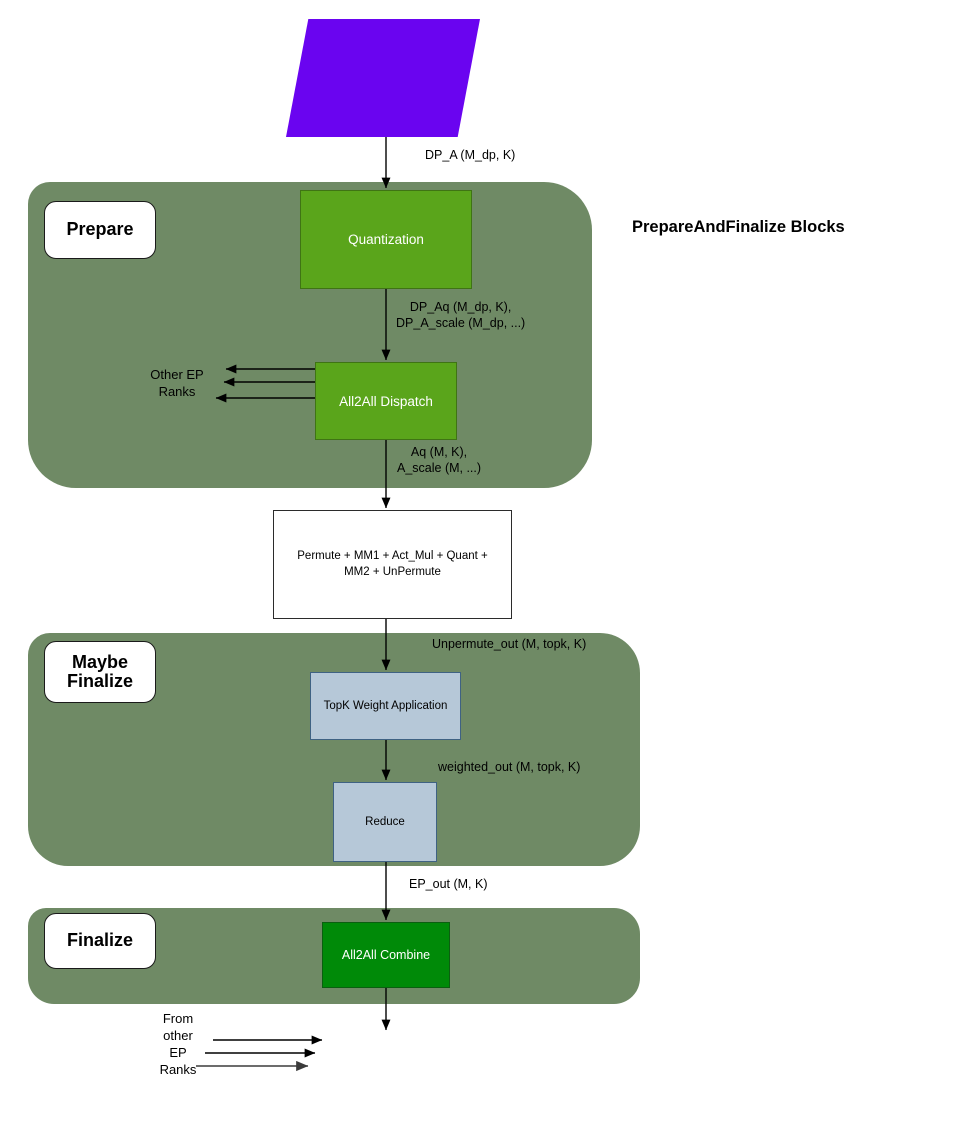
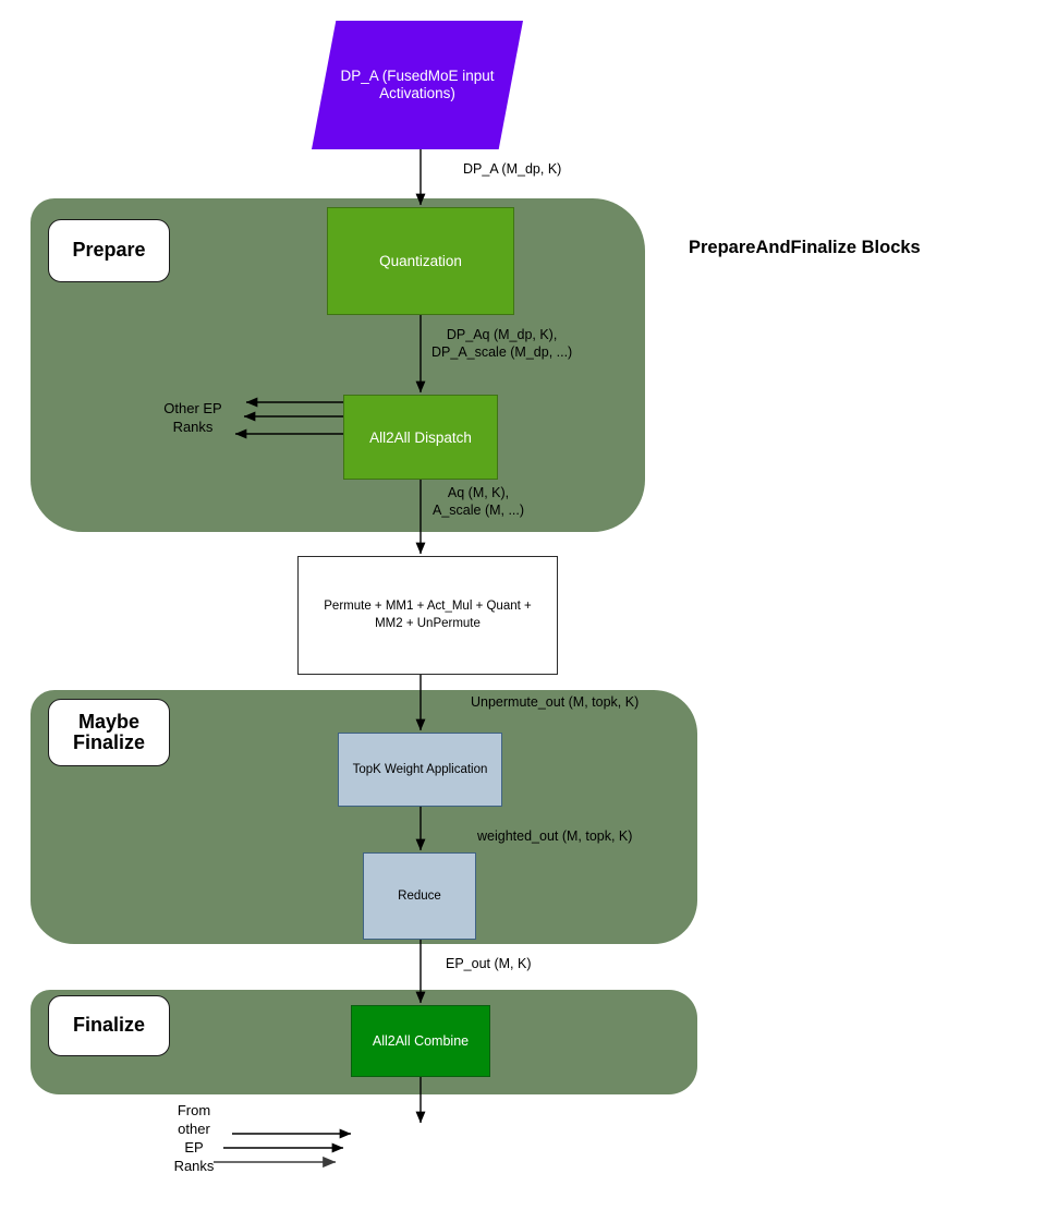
+ DP_A (FusedMoE input Activations)
  Prepare
  Maybe
  Finalize
  Finalize
  Quantization
  All2All Dispatch
  Permute + MM1 + Act_Mul + Quant +
  MM2 + UnPermute
  TopK Weight Application
  Reduce
  All2All Combine
  DP_A (M_dp, K)
  DP_Aq (M_dp, K),
  DP_A_scale (M_dp, ...)
  Aq (M, K),
  A_scale (M, ...)
  Unpermute_out (M, topk, K)
  weighted_out (M, topk, K)
  EP_out (M, K)
  Other EP
  Ranks
  From
  other
  EP
  Ranks
  PrepareAndFinalize Blocks
